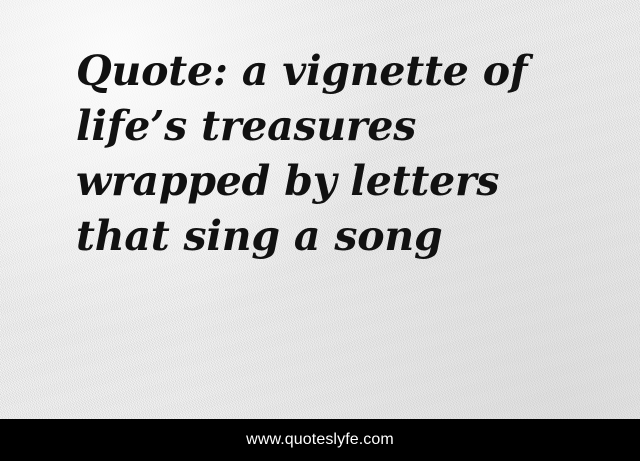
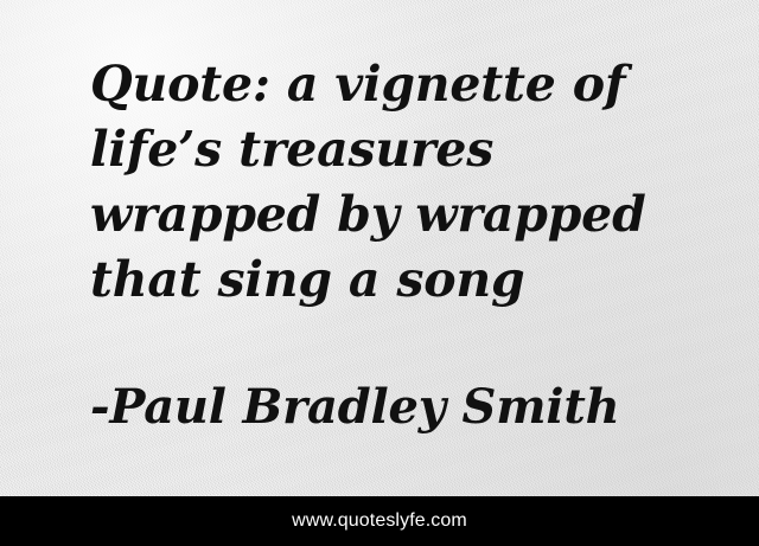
- Quote: a vignette of life’s treasures wrapped by letters that sing a song
+ Quote: a vignette of life’s treasures wrapped by wrapped that sing a song
+ -Paul Bradley Smith
  www.quoteslyfe.com
